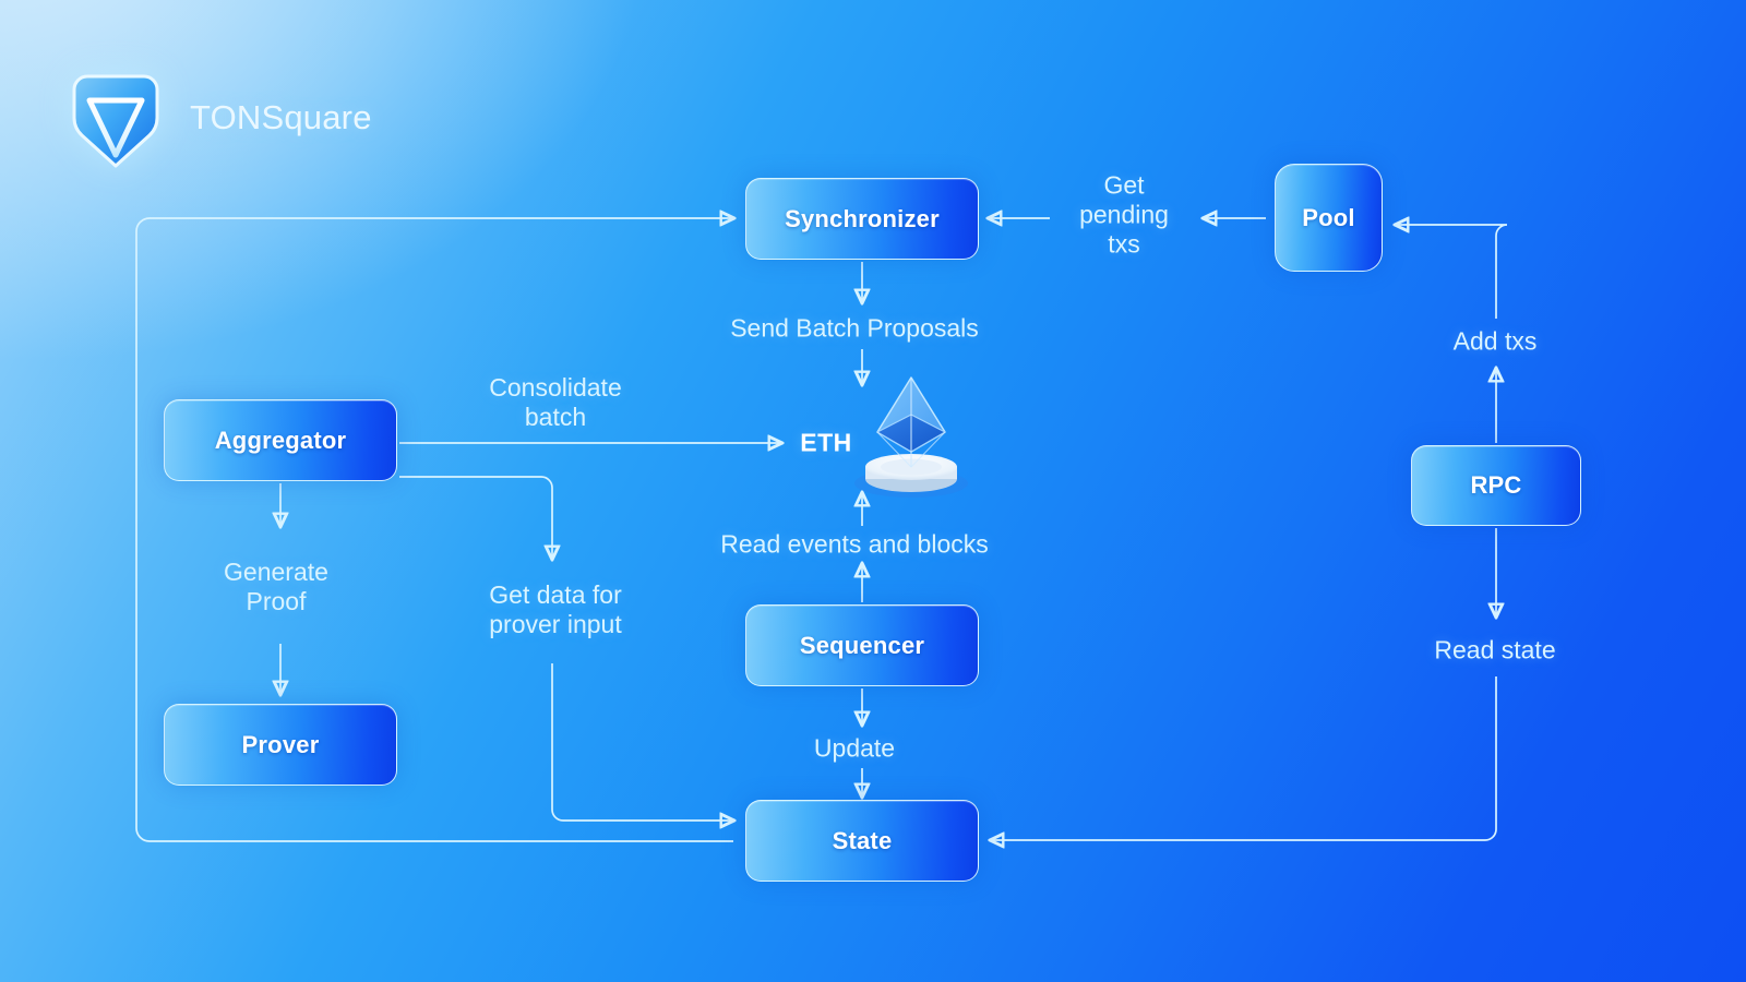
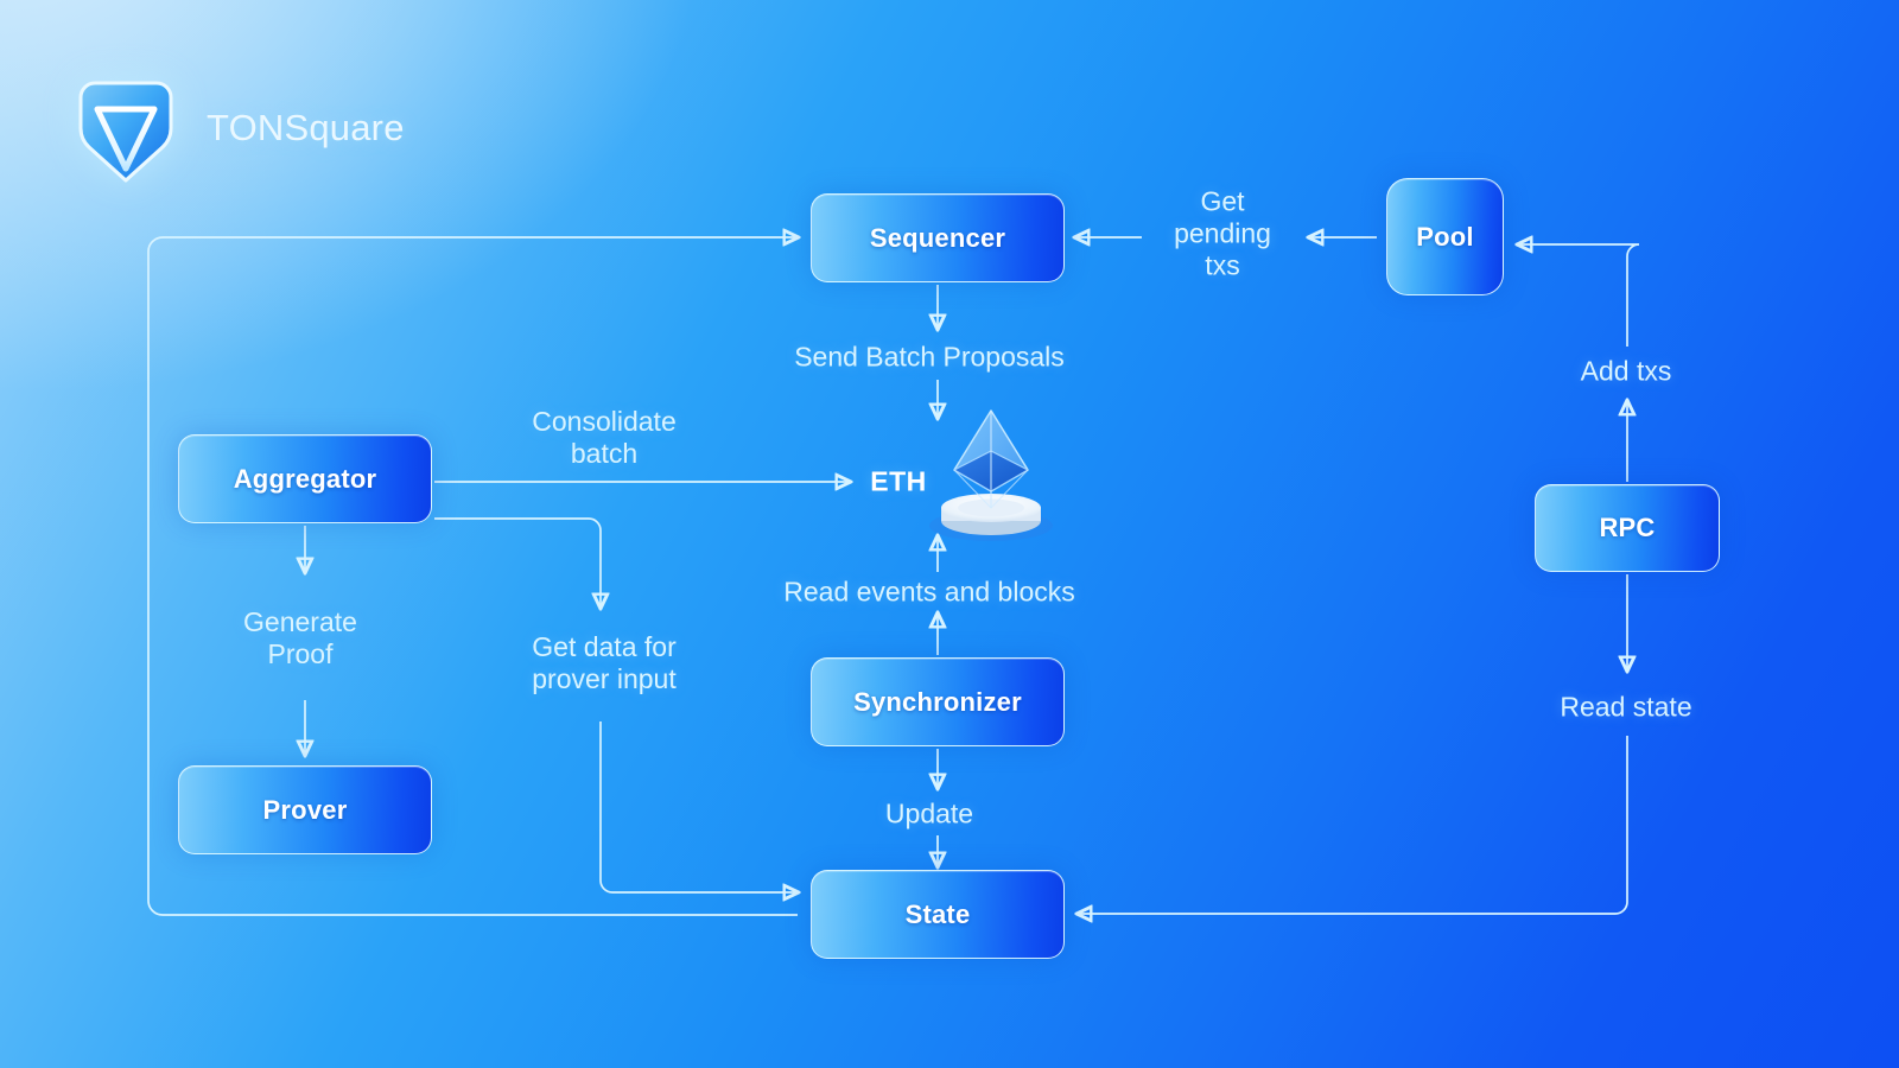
  TONSquare
- Synchronizer
+ Sequencer
  Pool
  Aggregator
  RPC
  Prover
- Sequencer
+ Synchronizer
  State
  ETH
  Get
  pending
  txs
  Send Batch Proposals
  Consolidate
  batch
  Generate
  Proof
  Get data for
  prover input
  Read events and blocks
  Update
  Add txs
  Read state
